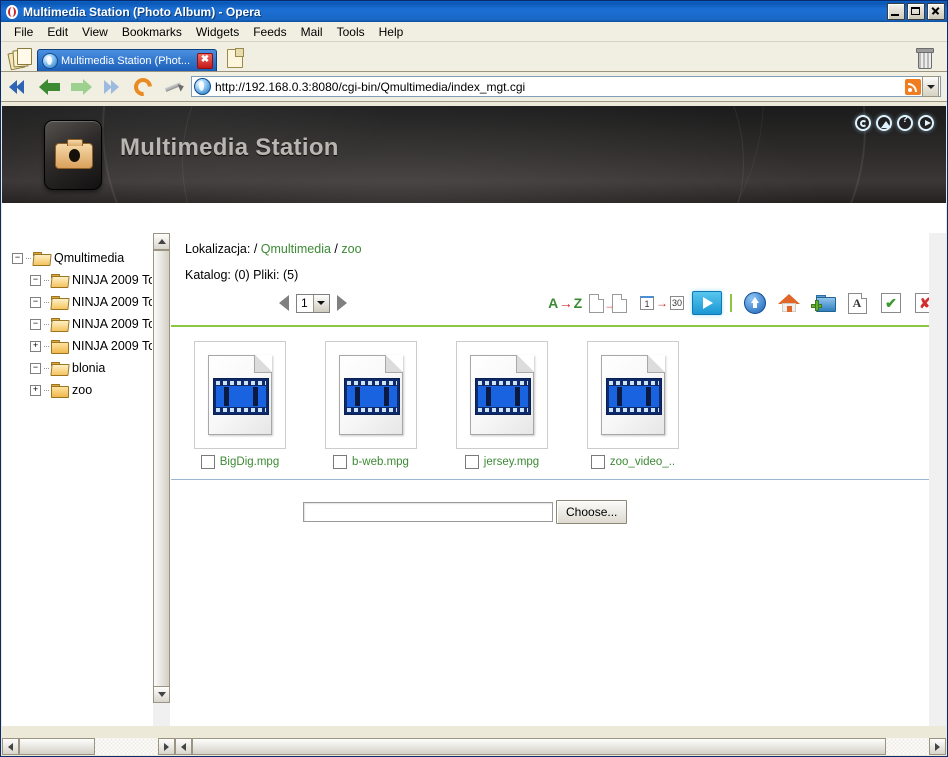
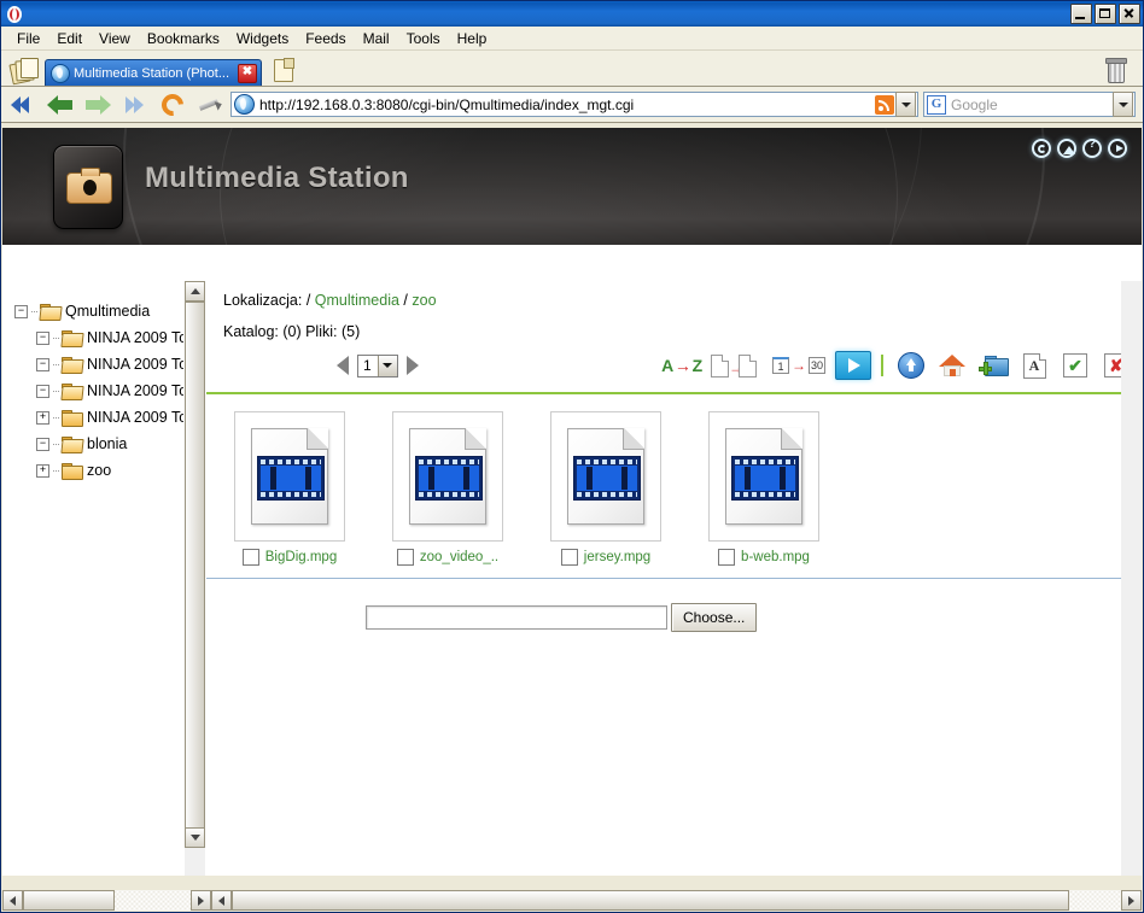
- Multimedia Station (Photo Album) - Opera
  File
  Edit
  View
  Bookmarks
  Widgets
  Feeds
  Mail
  Tools
  Help
  Multimedia Station (Phot...
  ✖
  http://192.168.0.3:8080/cgi-bin/Qmultimedia/index_mgt.cgi
+ G
+ Google
  Multimedia Station
  −
  Qmultimedia
  −
  NINJA 2009 T
  −
  NINJA 2009 T
  −
  NINJA 2009 T
  +
  NINJA 2009 T
  −
  blonia
  +
  zoo
  Lokalizacja: / Qmultimedia / zoo
  Katalog: (0) Pliki: (5)
  1
  A→Z
  →
  1
  →
  30
  A
  ✔
  ✘
  BigDig.mpg
- b-web.mpg
+ zoo_video_..
  jersey.mpg
- zoo_video_..
+ b-web.mpg
  Choose...
